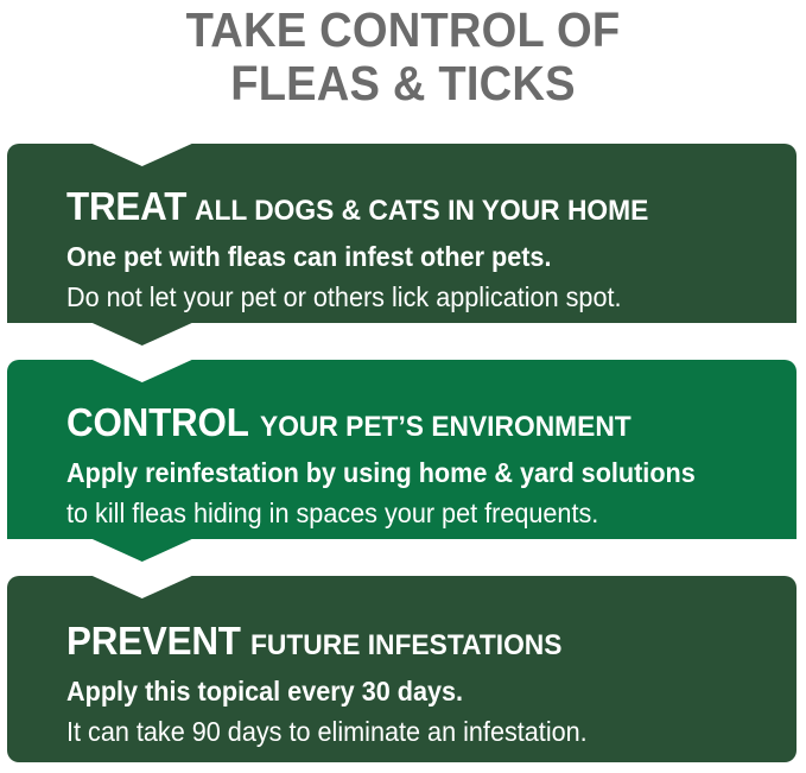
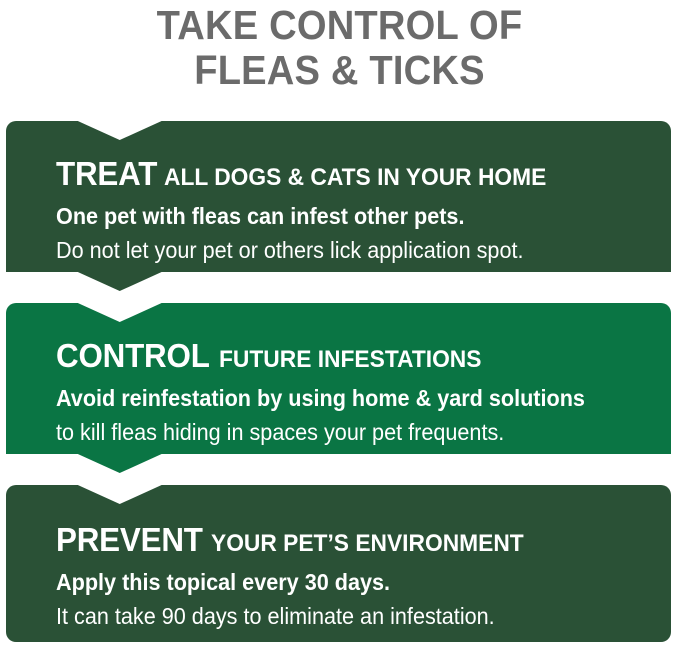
  TAKE CONTROL OF
  FLEAS & TICKS
  TREAT ALL DOGS & CATS IN YOUR HOME
  One pet with fleas can infest other pets.
  Do not let your pet or others lick application spot.
- CONTROL YOUR PET’S ENVIRONMENT
+ CONTROL FUTURE INFESTATIONS
- Apply reinfestation by using home & yard solutions
+ Avoid reinfestation by using home & yard solutions
  to kill fleas hiding in spaces your pet frequents.
- PREVENT FUTURE INFESTATIONS
+ PREVENT YOUR PET’S ENVIRONMENT
  Apply this topical every 30 days.
  It can take 90 days to eliminate an infestation.
